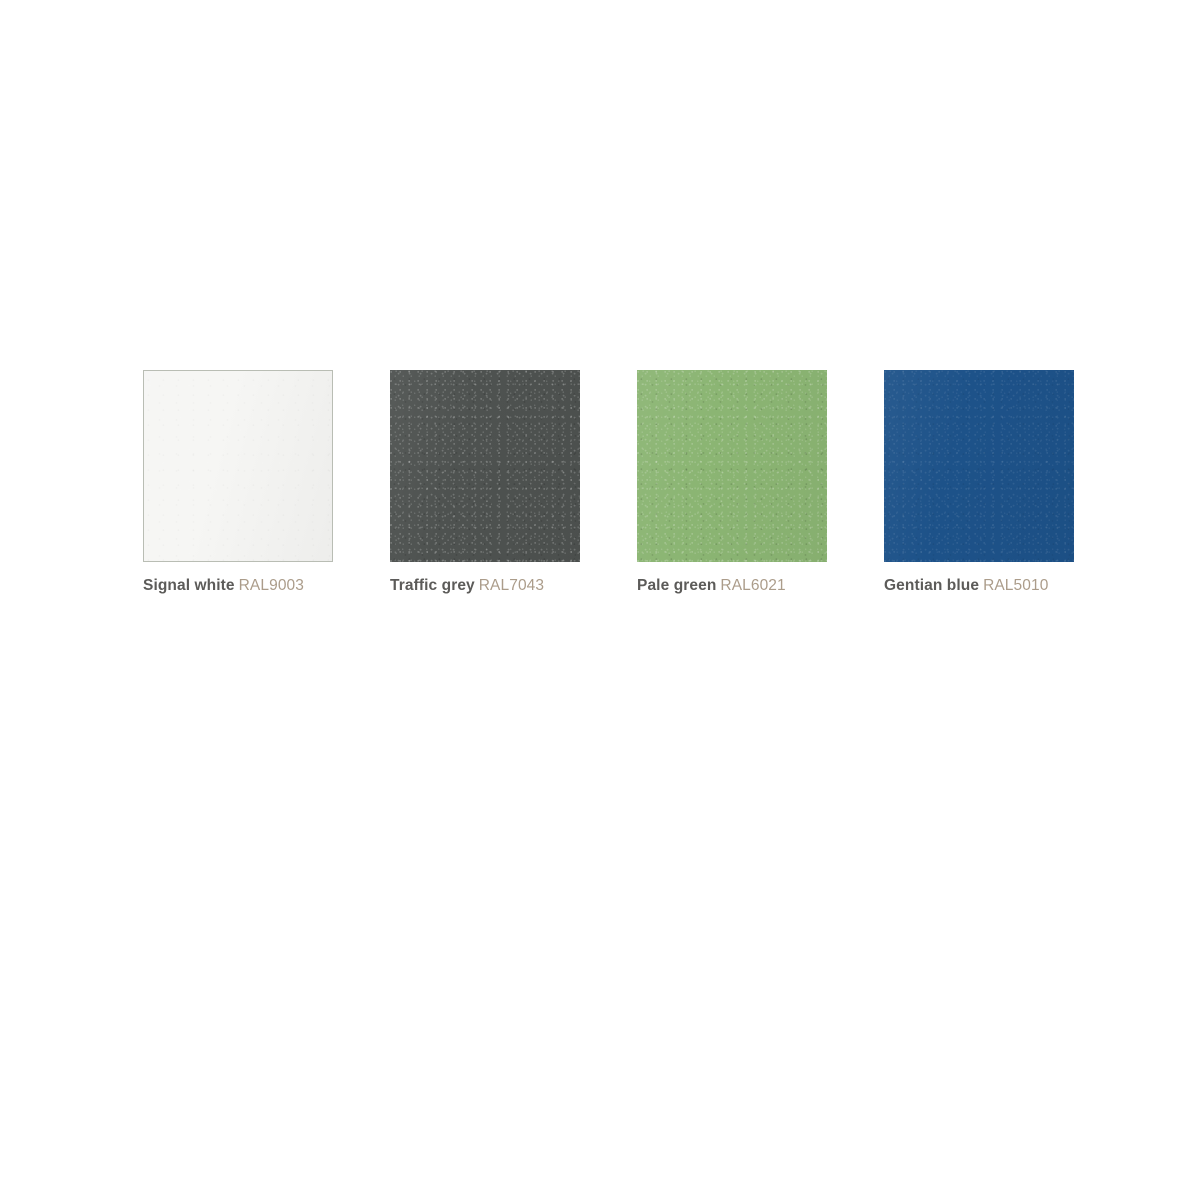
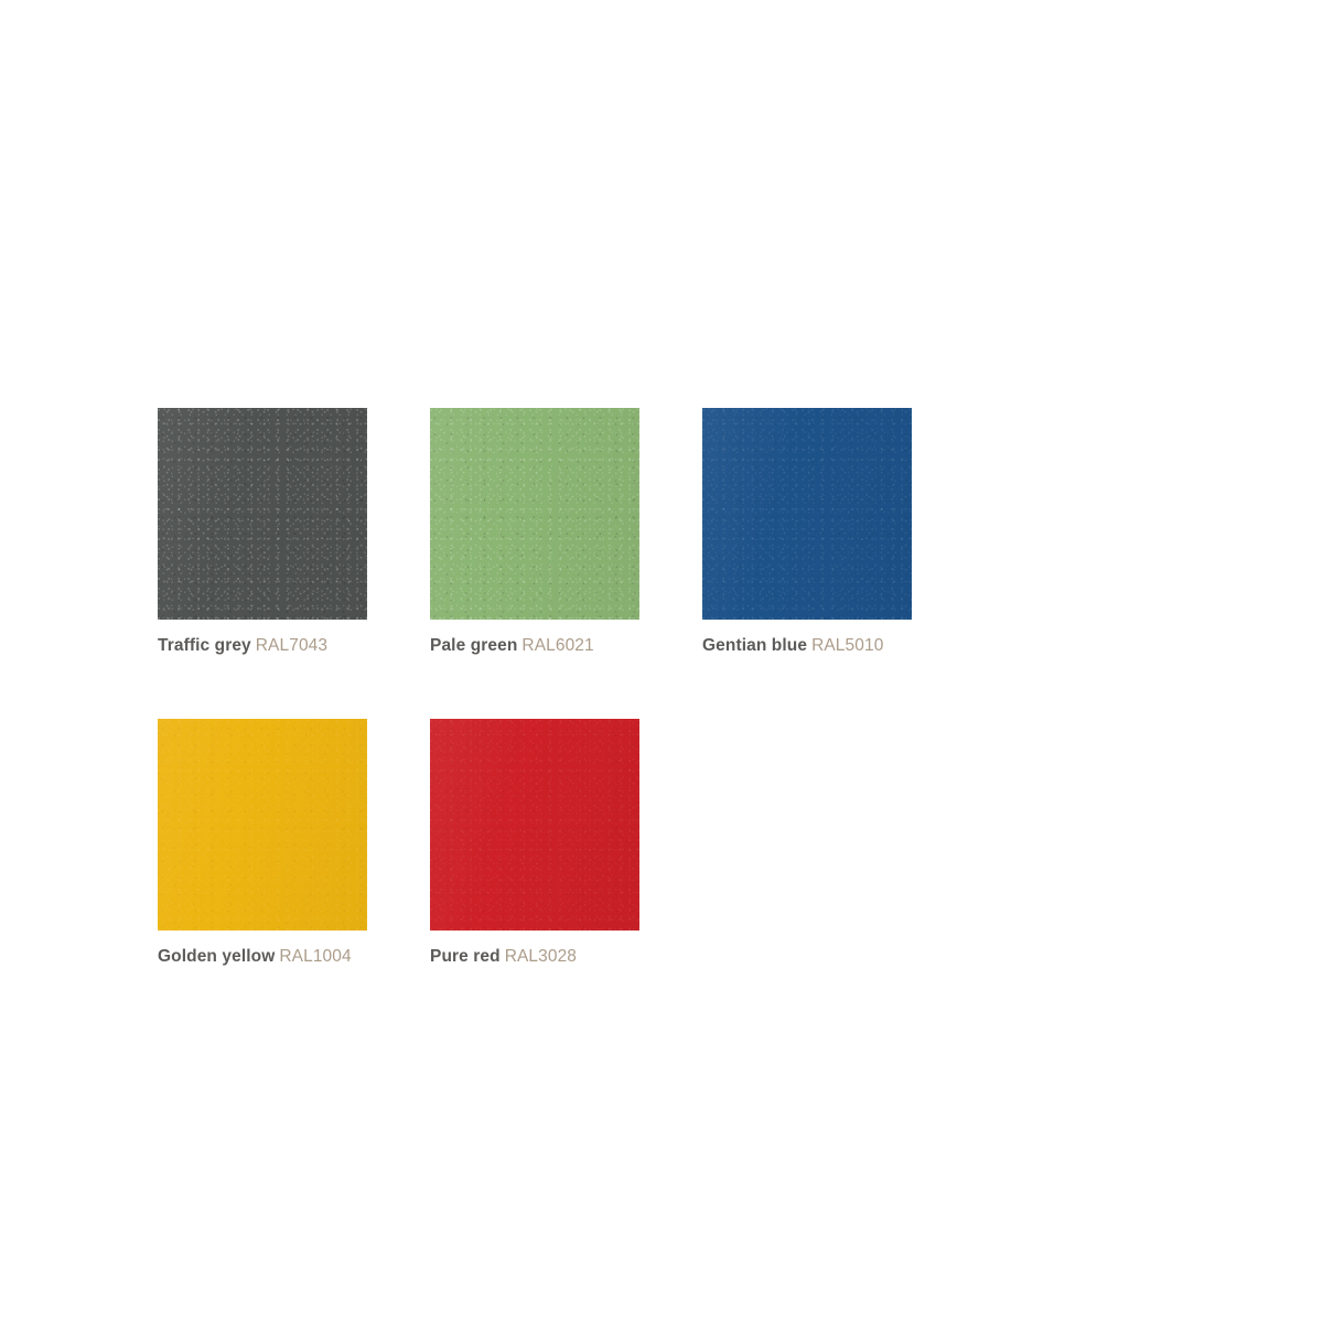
- Signal white RAL9003
  Traffic grey RAL7043
  Pale green RAL6021
  Gentian blue RAL5010
+ Golden yellow RAL1004
+ Pure red RAL3028
